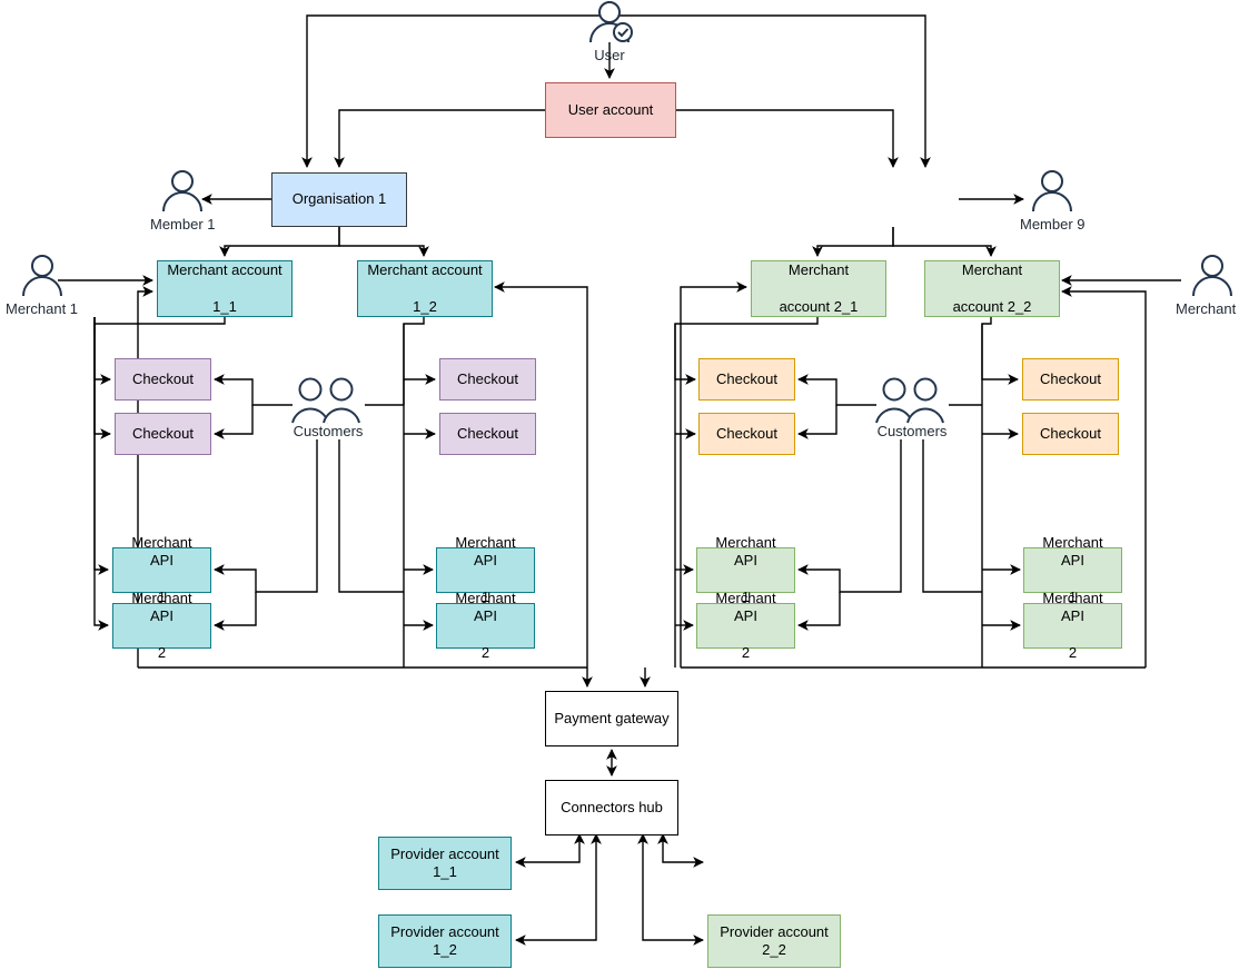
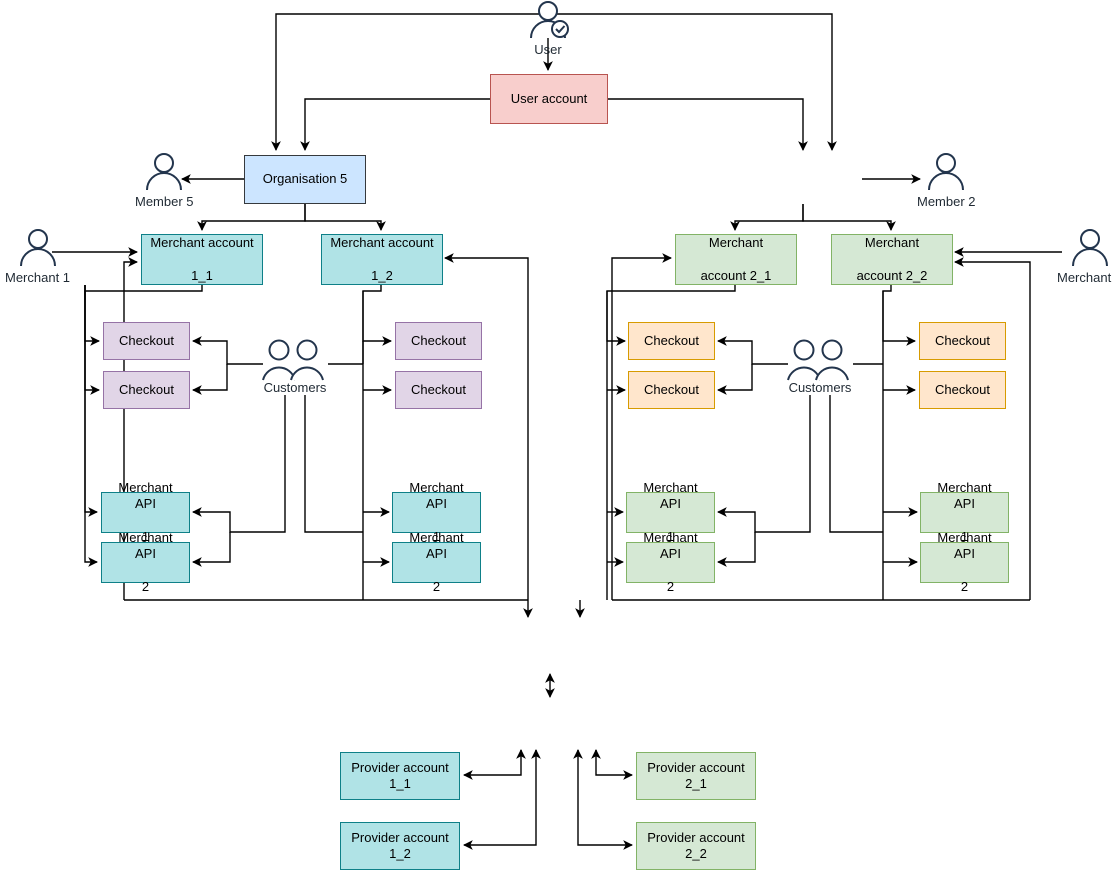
  User
- Member 1
+ Member 5
- Member 9
+ Member 2
  Merchant 1
  Merchant
  Customers
  Customers
  User account
- Organisation 1
+ Organisation 5
  Merchant account
  1_1
  Merchant account
  1_2
  Merchant
  account 2_1
  Merchant
  account 2_2
  Checkout
  Checkout
  Checkout
  Checkout
  Checkout
  Checkout
  Checkout
  Checkout
  Merchant API
  1
  Merchant API
  2
  Merchant API
  1
  Merchant API
  2
  Merchant API
  1
  Merchant API
  2
  Merchant API
  1
  Merchant API
  2
- Payment gateway
- Connectors hub
  Provider account 1_1
  Provider account 1_2
+ Provider account 2_1
  Provider account 2_2
